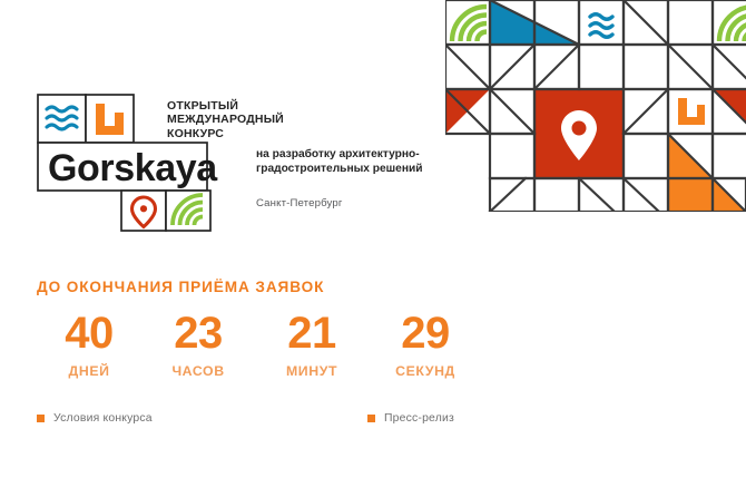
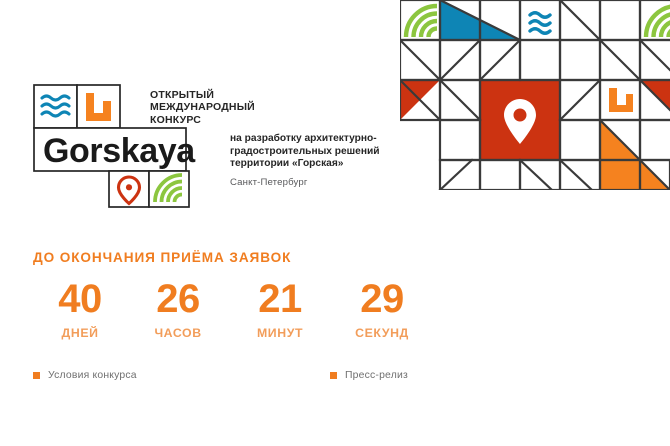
  Gorskaya
  ОТКРЫТЫЙ
  МЕЖДУНАРОДНЫЙ
  КОНКУРС
  на разработку архитектурно-
  градостроительных решений
+ территории «Горская»
  Санкт-Петербург
  ДО ОКОНЧАНИЯ ПРИЁМА ЗАЯВОК
  40
  ДНЕЙ
- 23
+ 26
  ЧАСОВ
  21
  МИНУТ
  29
  СЕКУНД
  Условия конкурса
  Пресс-релиз
